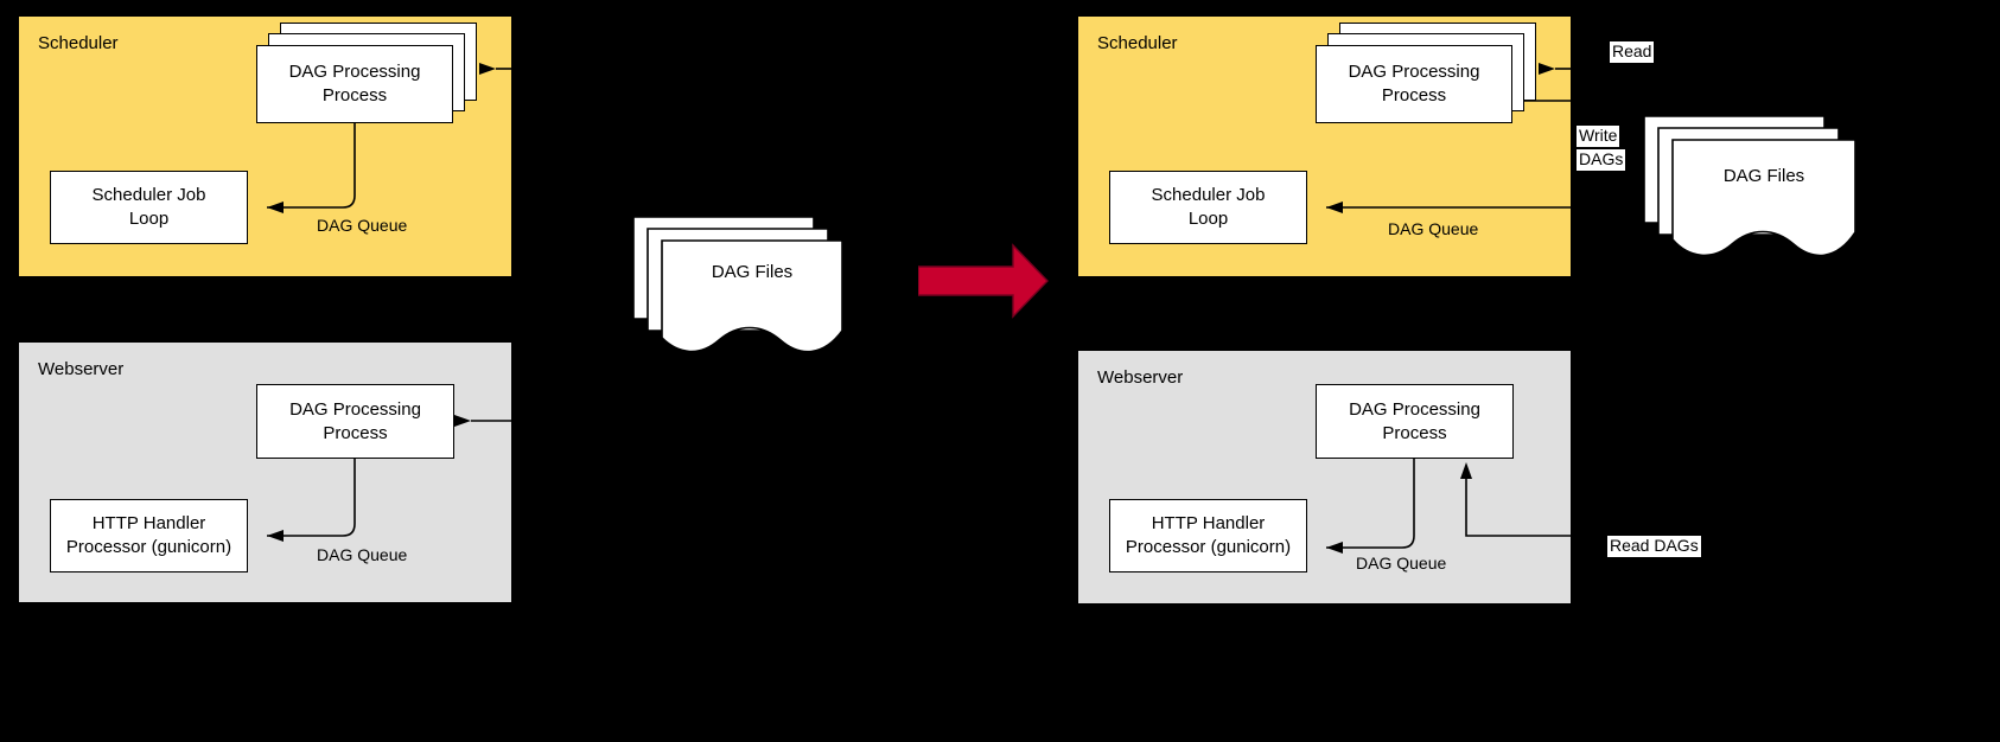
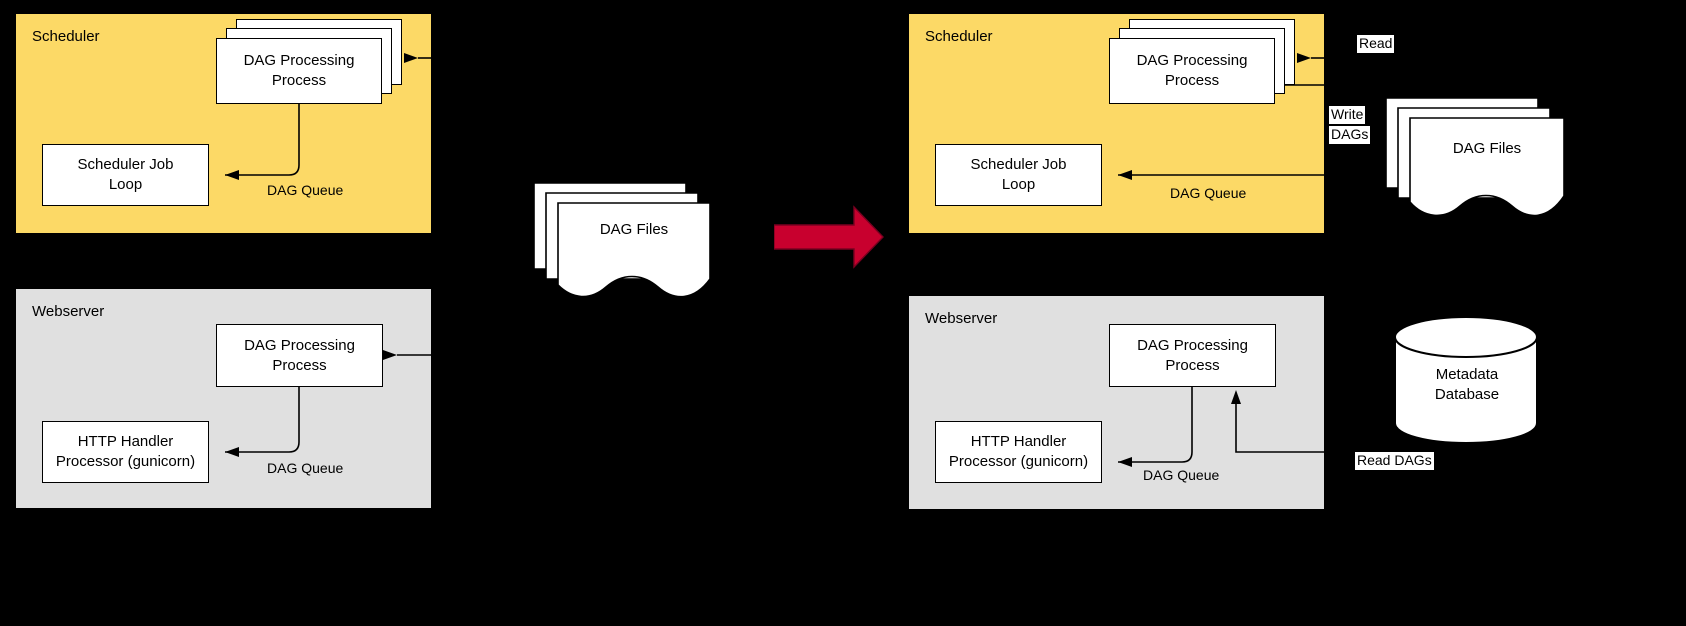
  Scheduler
  DAG Processing
  Process
  Scheduler Job
  Loop
  DAG Queue
  Webserver
  DAG Processing
  Process
  HTTP Handler
  Processor (gunicorn)
  DAG Queue
  DAG Files
  Scheduler
  DAG Processing
  Process
  Scheduler Job
  Loop
  DAG Queue
  Webserver
  DAG Processing
  Process
  HTTP Handler
  Processor (gunicorn)
  DAG Queue
  DAG Files
+ Metadata
+ Database
  Read
  Write
  DAGs
  Read DAGs
